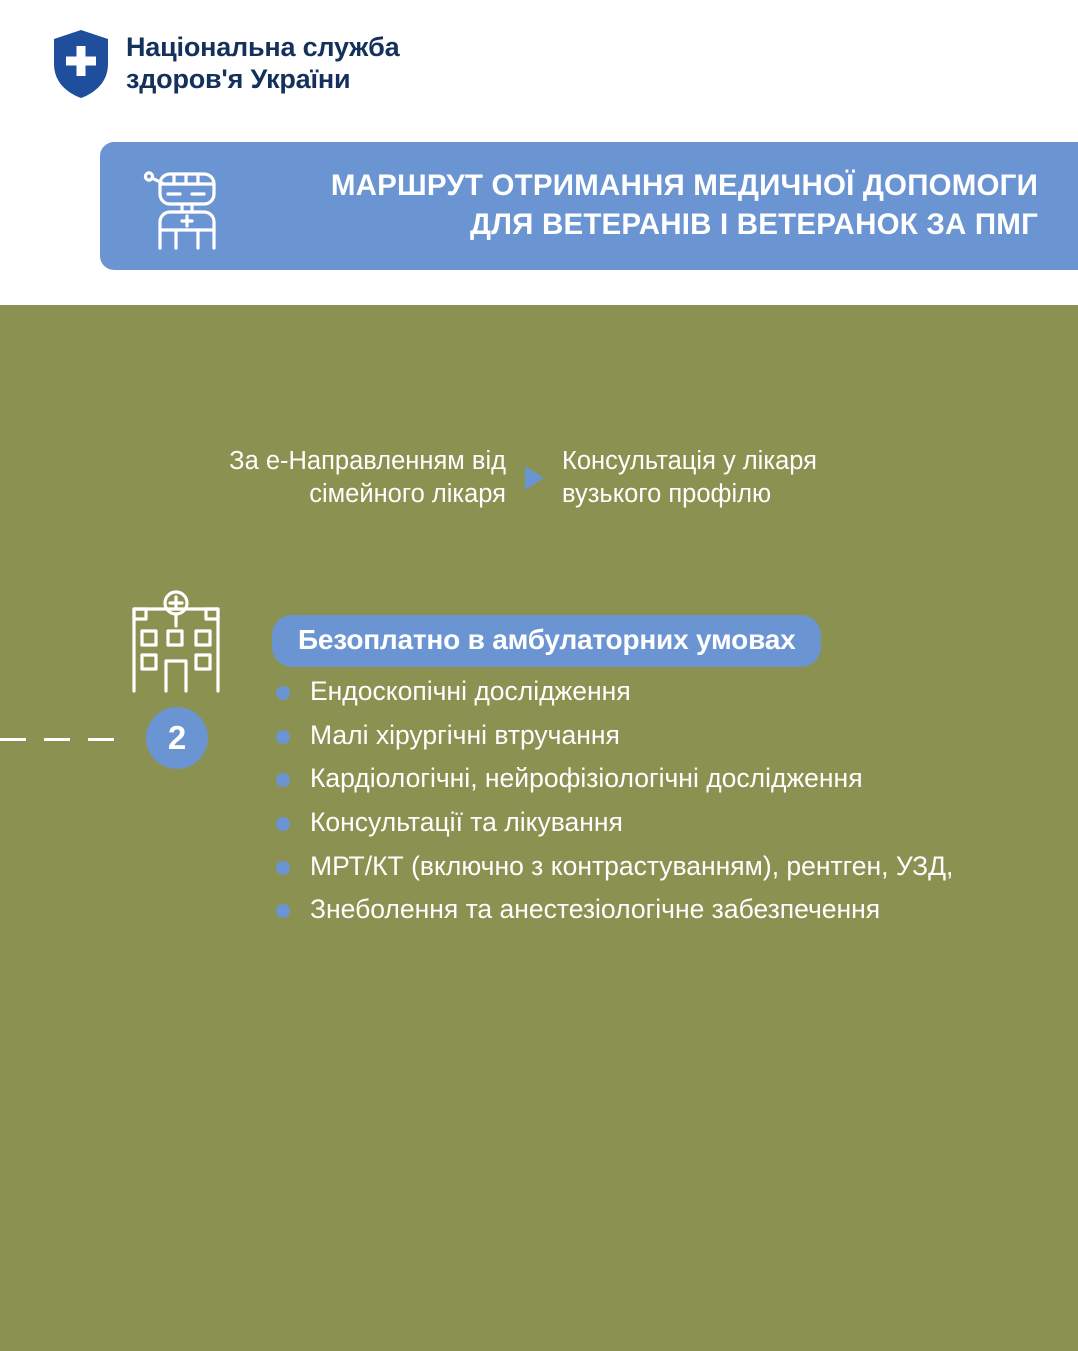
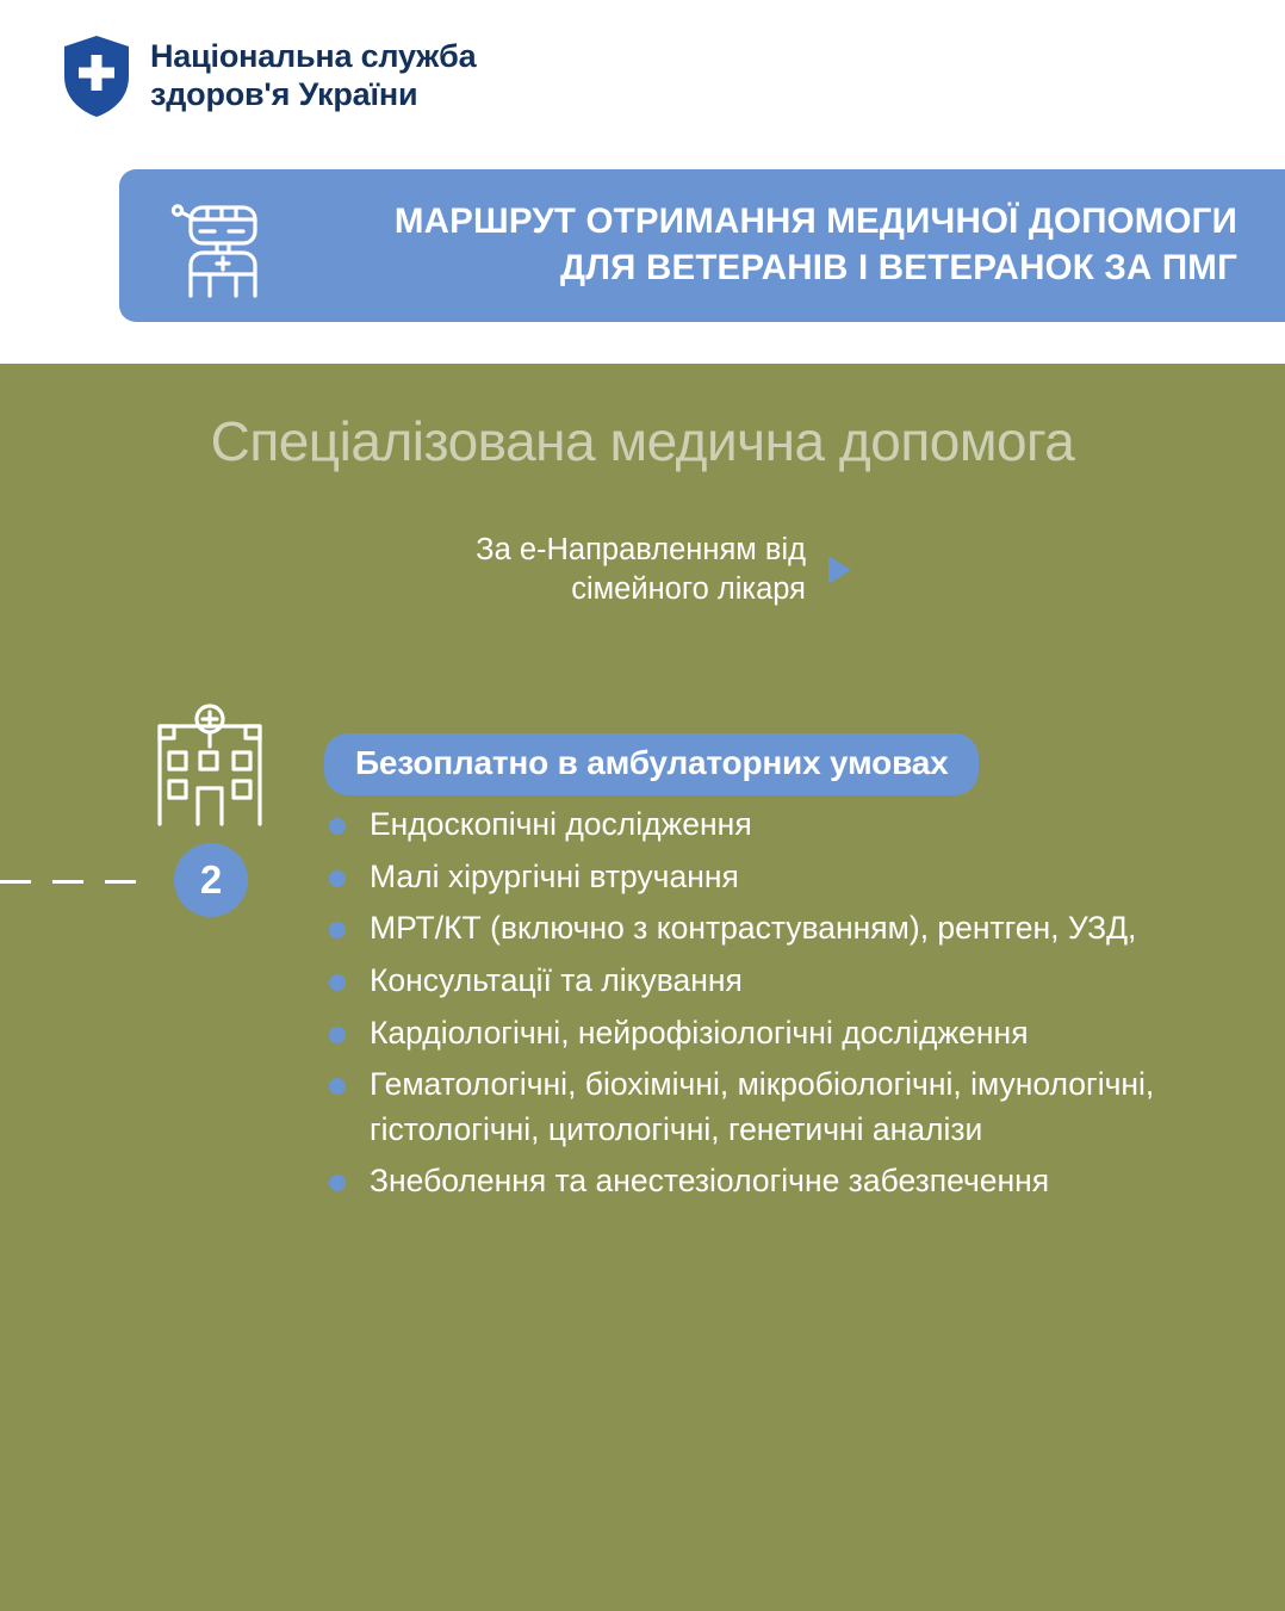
  Національна служба
  здоров'я України
  МАРШРУТ ОТРИМАННЯ МЕДИЧНОЇ ДОПОМОГИ
  ДЛЯ ВЕТЕРАНІВ І ВЕТЕРАНОК ЗА ПМГ
+ Спеціалізована медична допомога
  За е-Направленням від
  сімейного лікаря
- Консультація у лікаря
- вузького профілю
  2
  Безоплатно в амбулаторних умовах
  Ендоскопічні дослідження
  Малі хірургічні втручання
- Кардіологічні, нейрофізіологічні дослідження
+ МРТ/КТ (включно з контрастуванням), рентген, УЗД,
  Консультації та лікування
- МРТ/КТ (включно з контрастуванням), рентген, УЗД,
+ Кардіологічні, нейрофізіологічні дослідження
+ Гематологічні, біохімічні, мікробіологічні, імунологічні, гістологічні, цитологічні, генетичні аналізи
  Знеболення та анестезіологічне забезпечення
